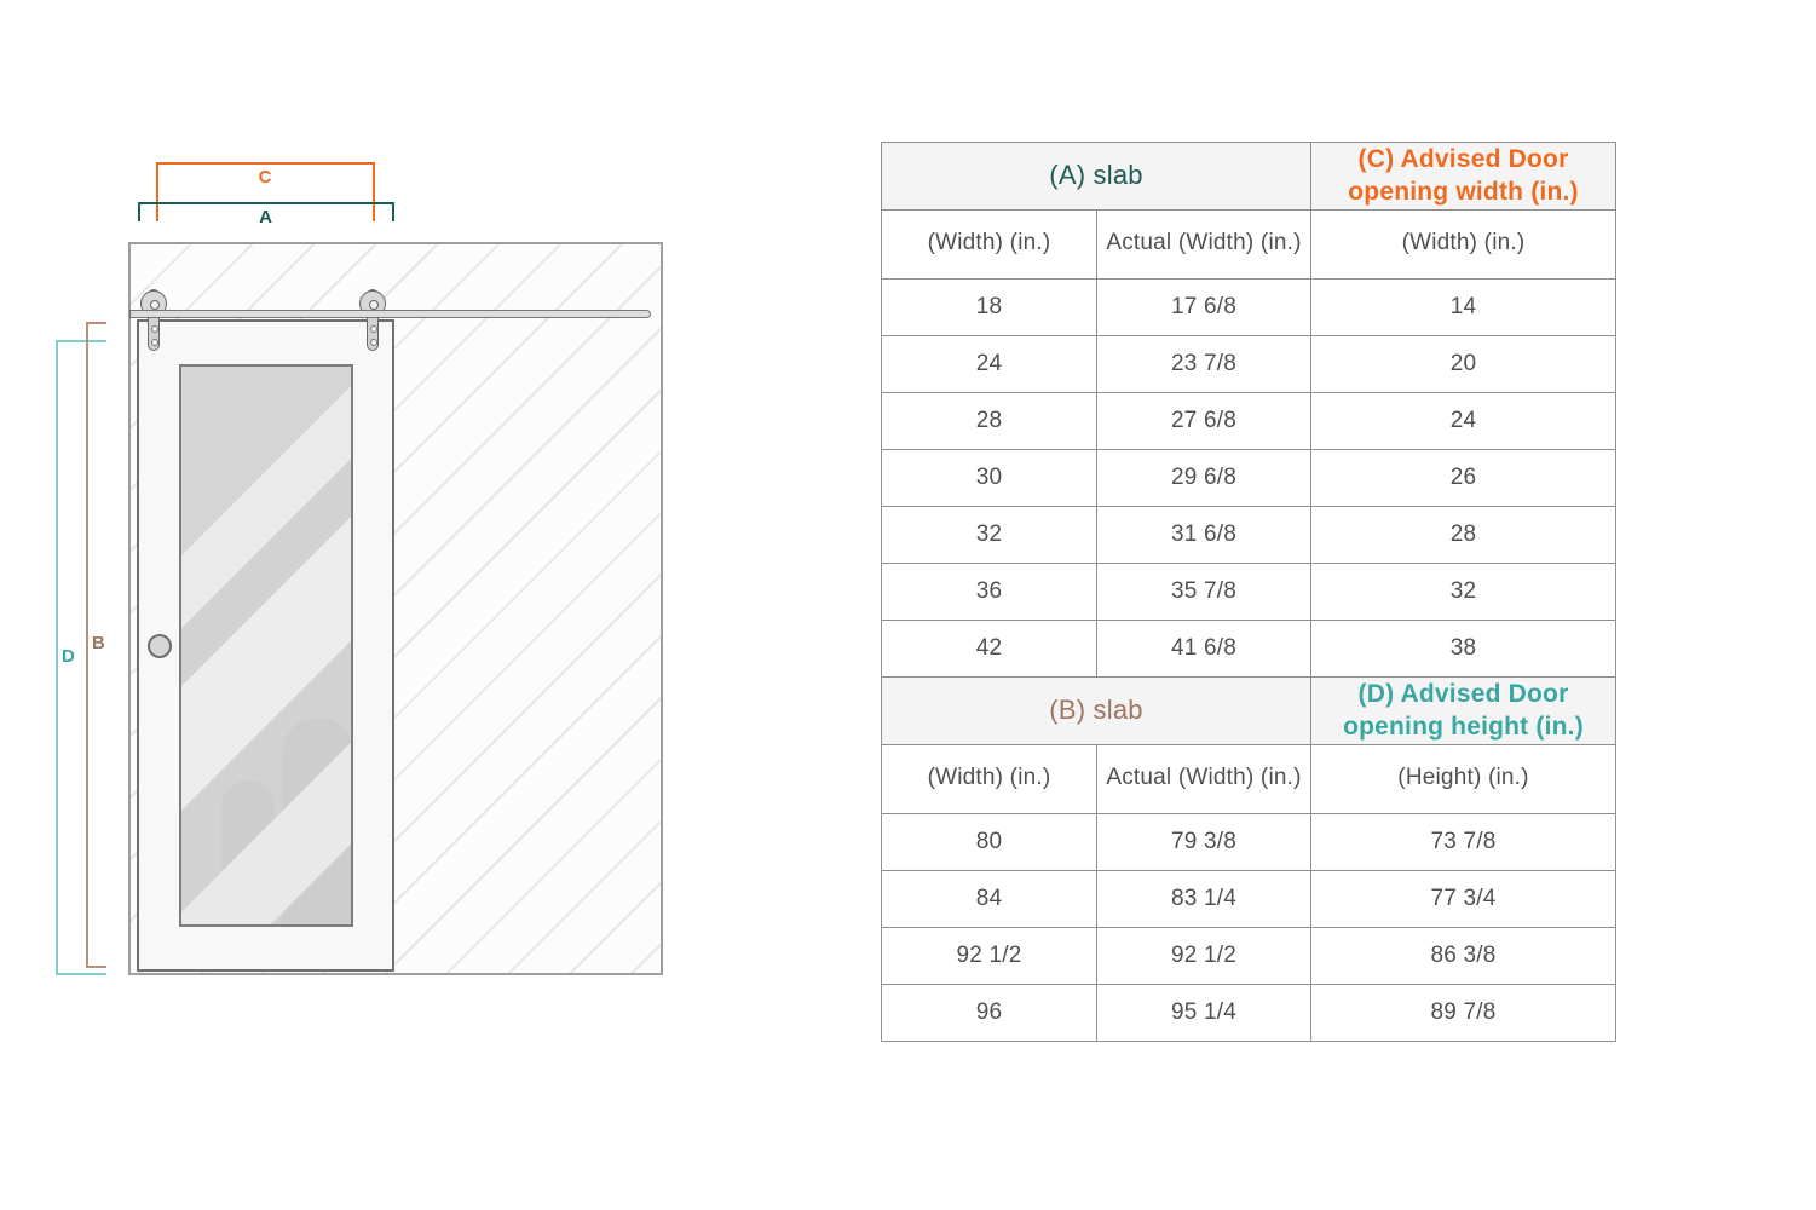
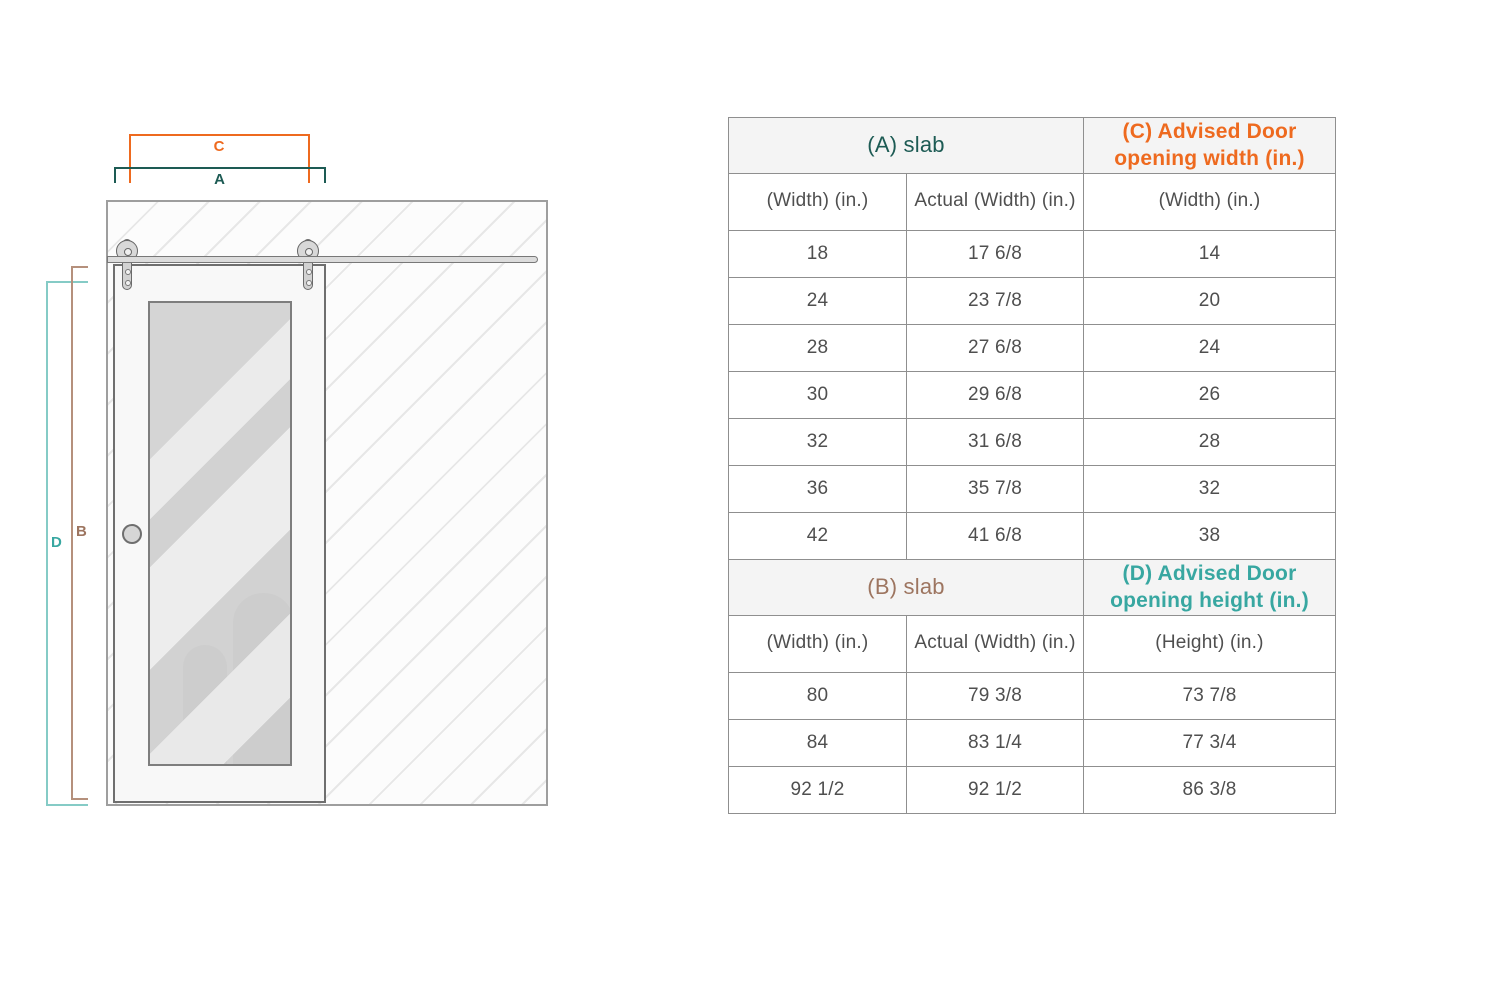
  C
  A
  D
  B
  (A) slab	(C) Advised Door opening width (in.)
  (Width) (in.)	Actual (Width) (in.)	(Width) (in.)
  18	17 6/8	14
  24	23 7/8	20
  28	27 6/8	24
  30	29 6/8	26
  32	31 6/8	28
  36	35 7/8	32
  42	41 6/8	38
  (B) slab	(D) Advised Door opening height (in.)
  (Width) (in.)	Actual (Width) (in.)	(Height) (in.)
  80	79 3/8	73 7/8
  84	83 1/4	77 3/4
  92 1/2	92 1/2	86 3/8
- 96	95 1/4	89 7/8
